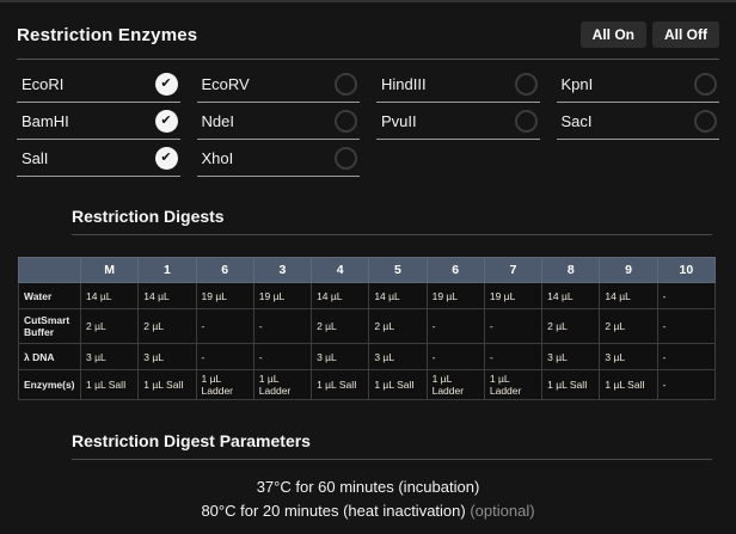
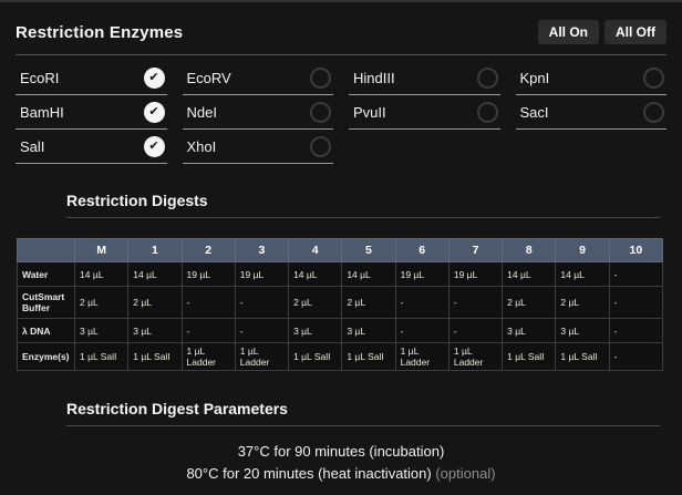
  Restriction Enzymes
  All On
  All Off
  EcoRI
  ✔
  EcoRV
  HindIII
  KpnI
  BamHI
  ✔
  NdeI
  PvuII
  SacI
  SalI
  ✔
  XhoI
  Restriction Digests
- 	M	1	6	3	4	5	6	7	8	9	10
+ 	M	1	2	3	4	5	6	7	8	9	10
  Water	14 µL	14 µL	19 µL	19 µL	14 µL	14 µL	19 µL	19 µL	14 µL	14 µL	-
  CutSmart Buffer	2 µL	2 µL	-	-	2 µL	2 µL	-	-	2 µL	2 µL	-
  λ DNA	3 µL	3 µL	-	-	3 µL	3 µL	-	-	3 µL	3 µL	-
  Enzyme(s)	1 µL SalI	1 µL SalI	1 µL Ladder	1 µL Ladder	1 µL SalI	1 µL SalI	1 µL Ladder	1 µL Ladder	1 µL SalI	1 µL SalI	-
  Restriction Digest Parameters
- 37°C for 60 minutes (incubation)
+ 37°C for 90 minutes (incubation)
  80°C for 20 minutes (heat inactivation) (optional)
